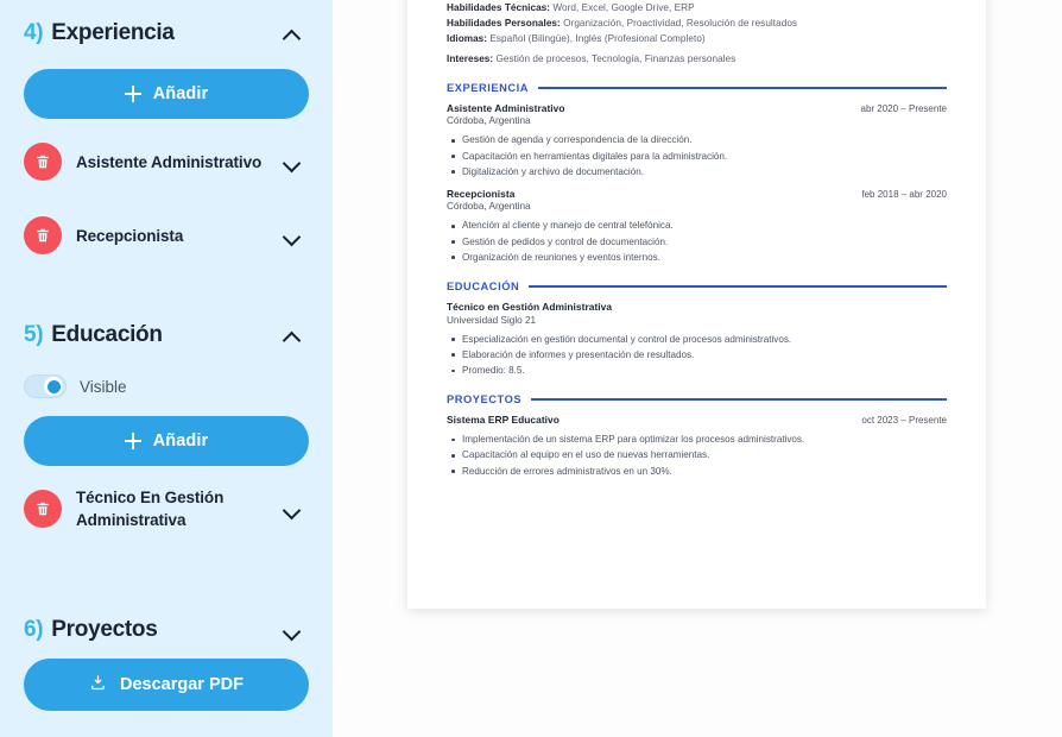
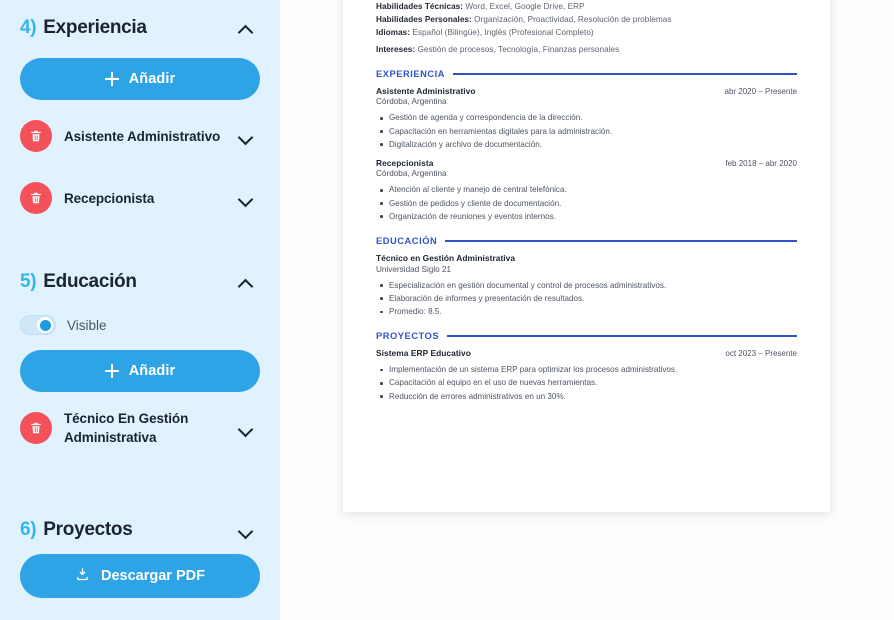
  4)
  Experiencia
  Añadir
  Asistente Administrativo
  Recepcionista
  5)
  Educación
  Visible
  Añadir
  Técnico En Gestión Administrativa
  6)
  Proyectos
  Descargar PDF
  Habilidades Técnicas: Word, Excel, Google Drive, ERP
- Habilidades Personales: Organización, Proactividad, Resolución de resultados
+ Habilidades Personales: Organización, Proactividad, Resolución de problemas
  Idiomas: Español (Bilingüe), Inglés (Profesional Completo)
  Intereses: Gestión de procesos, Tecnología, Finanzas personales
  EXPERIENCIA
  Asistente Administrativo
  abr 2020 – Presente
  Córdoba, Argentina
  Gestión de agenda y correspondencia de la dirección.
  Capacitación en herramientas digitales para la administración.
  Digitalización y archivo de documentación.
  Recepcionista
  feb 2018 – abr 2020
  Córdoba, Argentina
  Atención al cliente y manejo de central telefónica.
- Gestión de pedidos y control de documentación.
+ Gestión de pedidos y cliente de documentación.
  Organización de reuniones y eventos internos.
  EDUCACIÓN
  Técnico en Gestión Administrativa
  Universidad Siglo 21
  Especialización en gestión documental y control de procesos administrativos.
  Elaboración de informes y presentación de resultados.
  Promedio: 8.5.
  PROYECTOS
  Sistema ERP Educativo
  oct 2023 – Presente
  Implementación de un sistema ERP para optimizar los procesos administrativos.
  Capacitación al equipo en el uso de nuevas herramientas.
  Reducción de errores administrativos en un 30%.
